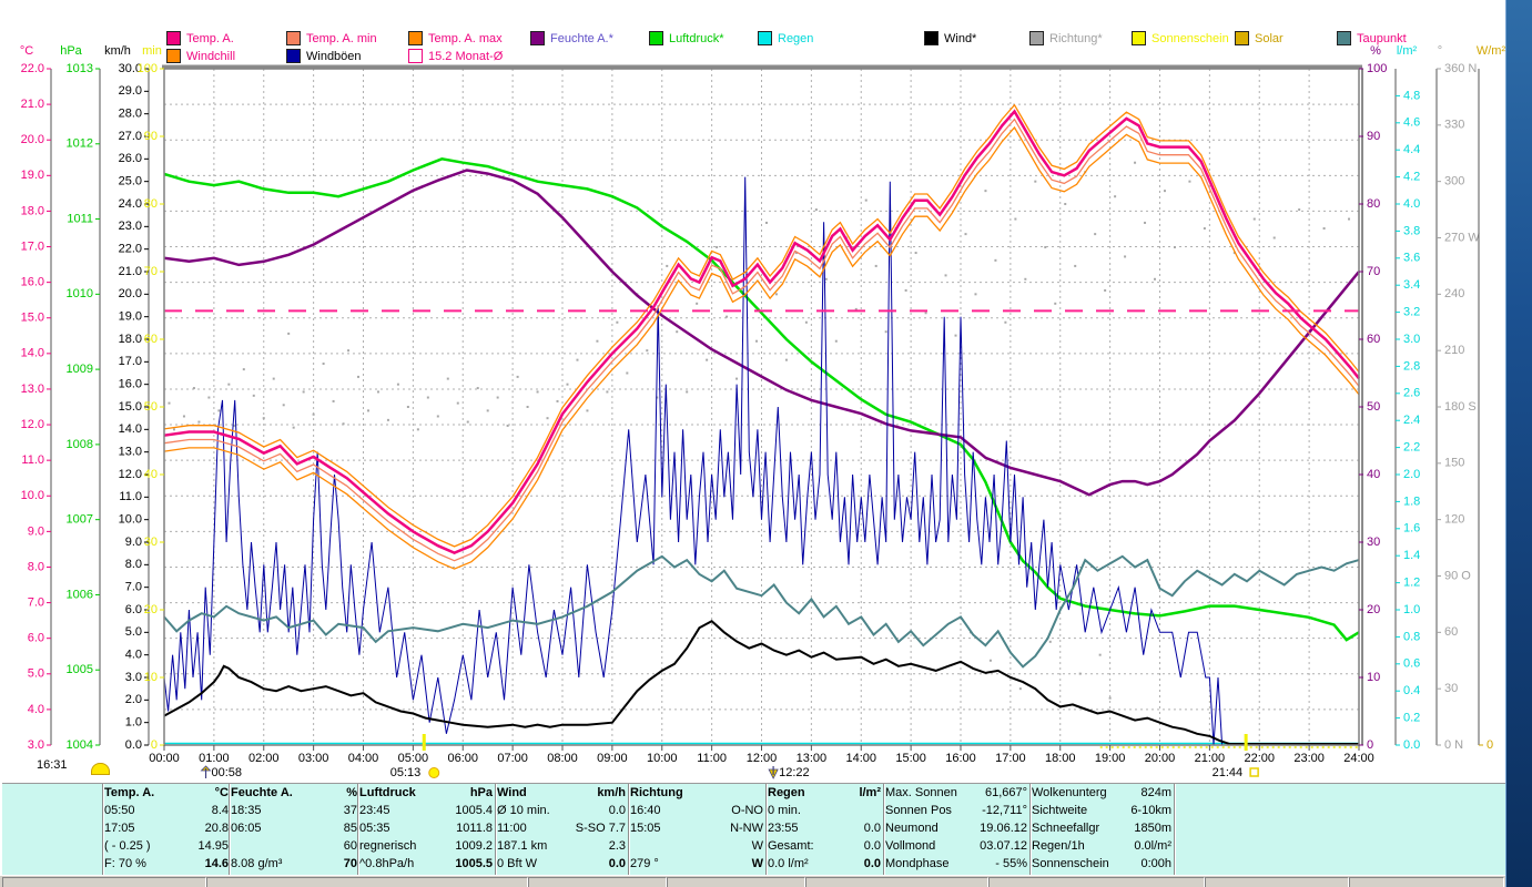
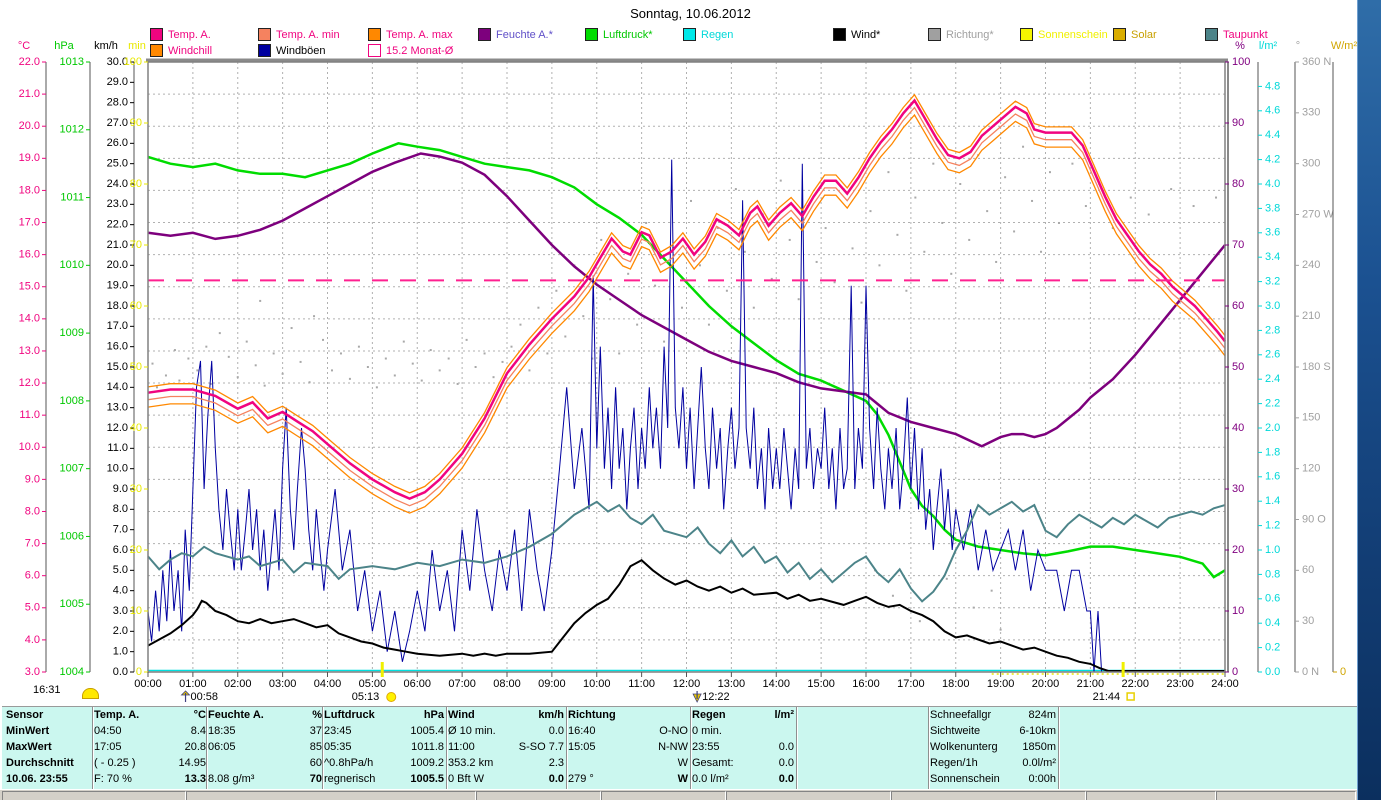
+ Sonntag, 10.06.2012
  Temp. A.
  Temp. A. min
  Temp. A. max
  Feuchte A.*
  Luftdruck*
  Regen
  Wind*
  Richtung*
  Sonnenschein
  Solar
  Taupunkt
  Windchill
  Windböen
  15.2 Monat-Ø
  °C
  3.0
  4.0
  5.0
  6.0
  7.0
  8.0
  9.0
  10.0
  11.0
  12.0
  13.0
  14.0
  15.0
  16.0
  17.0
  18.0
  19.0
  20.0
  21.0
  22.0
  hPa
  1004
  1005
  1006
  1007
  1008
  1009
  1010
  1011
  1012
  1013
  km/h
  0.0
  1.0
  2.0
  3.0
  4.0
  5.0
  6.0
  7.0
  8.0
  9.0
  10.0
  11.0
  12.0
  13.0
  14.0
  15.0
  16.0
  17.0
  18.0
  19.0
  20.0
  21.0
  22.0
  23.0
  24.0
  25.0
  26.0
  27.0
  28.0
  29.0
  30.0
  min
  0
  10
  20
  30
  40
  50
  60
  70
  80
  90
  100
  %
  0
  10
  20
  30
  40
  50
  60
  70
  80
  90
  100
  l/m²
  0.0
  0.2
  0.4
  0.6
  0.8
  1.0
  1.2
  1.4
  1.6
  1.8
  2.0
  2.2
  2.4
  2.6
  2.8
  3.0
  3.2
  3.4
  3.6
  3.8
  4.0
  4.2
  4.4
  4.6
  4.8
  °
  0 N
  30
  60
  90 O
  120
  150
  180 S
  210
  240
  270 W
  300
  330
  360 N
  W/m²
  0
  00:00
  01:00
  02:00
  03:00
  04:00
  05:00
  06:00
  07:00
  08:00
  09:00
  10:00
  11:00
  12:00
  13:00
  14:00
  15:00
  16:00
  17:00
  18:00
  19:00
  20:00
  21:00
  22:00
  23:00
  24:00
  05:13
  21:44
  00:58
  12:22
  16:31
+ Sensor
+ MinWert
+ MaxWert
+ Durchschnitt
+ 10.06. 23:55
  Temp. A.
  °C
- 05:50
+ 04:50
  8.4
  17:05
  20.8
  ( - 0.25 )
  14.95
  F: 70 %
- 14.6
+ 13.3
  Feuchte A.
  %
  18:35
  37
  06:05
  85
  60
  8.08 g/m³
  70
  Luftdruck
  hPa
  23:45
  1005.4
  05:35
  1011.8
- regnerisch
+ ^0.8hPa/h
  1009.2
- ^0.8hPa/h
+ regnerisch
  1005.5
  Wind
  km/h
  Ø 10 min.
  0.0
  11:00
  S-SO 7.7
- 187.1 km
+ 353.2 km
  2.3
  0 Bft W
  0.0
  Richtung
  16:40
  O-NO
  15:05
  N-NW
  W
  279 °
  W
  Regen
  l/m²
  0 min.
  23:55
  0.0
  Gesamt:
  0.0
  0.0 l/m²
  0.0
- Max. Sonnen
- 61,667°
- Sonnen Pos
- -12,711°
- Neumond
- 19.06.12
- Vollmond
- 03.07.12
- Mondphase
- - 55%
- Wolkenunterg
+ Schneefallgr
  824m
  Sichtweite
  6-10km
- Schneefallgr
+ Wolkenunterg
  1850m
  Regen/1h
  0.0l/m²
  Sonnenschein
  0:00h
